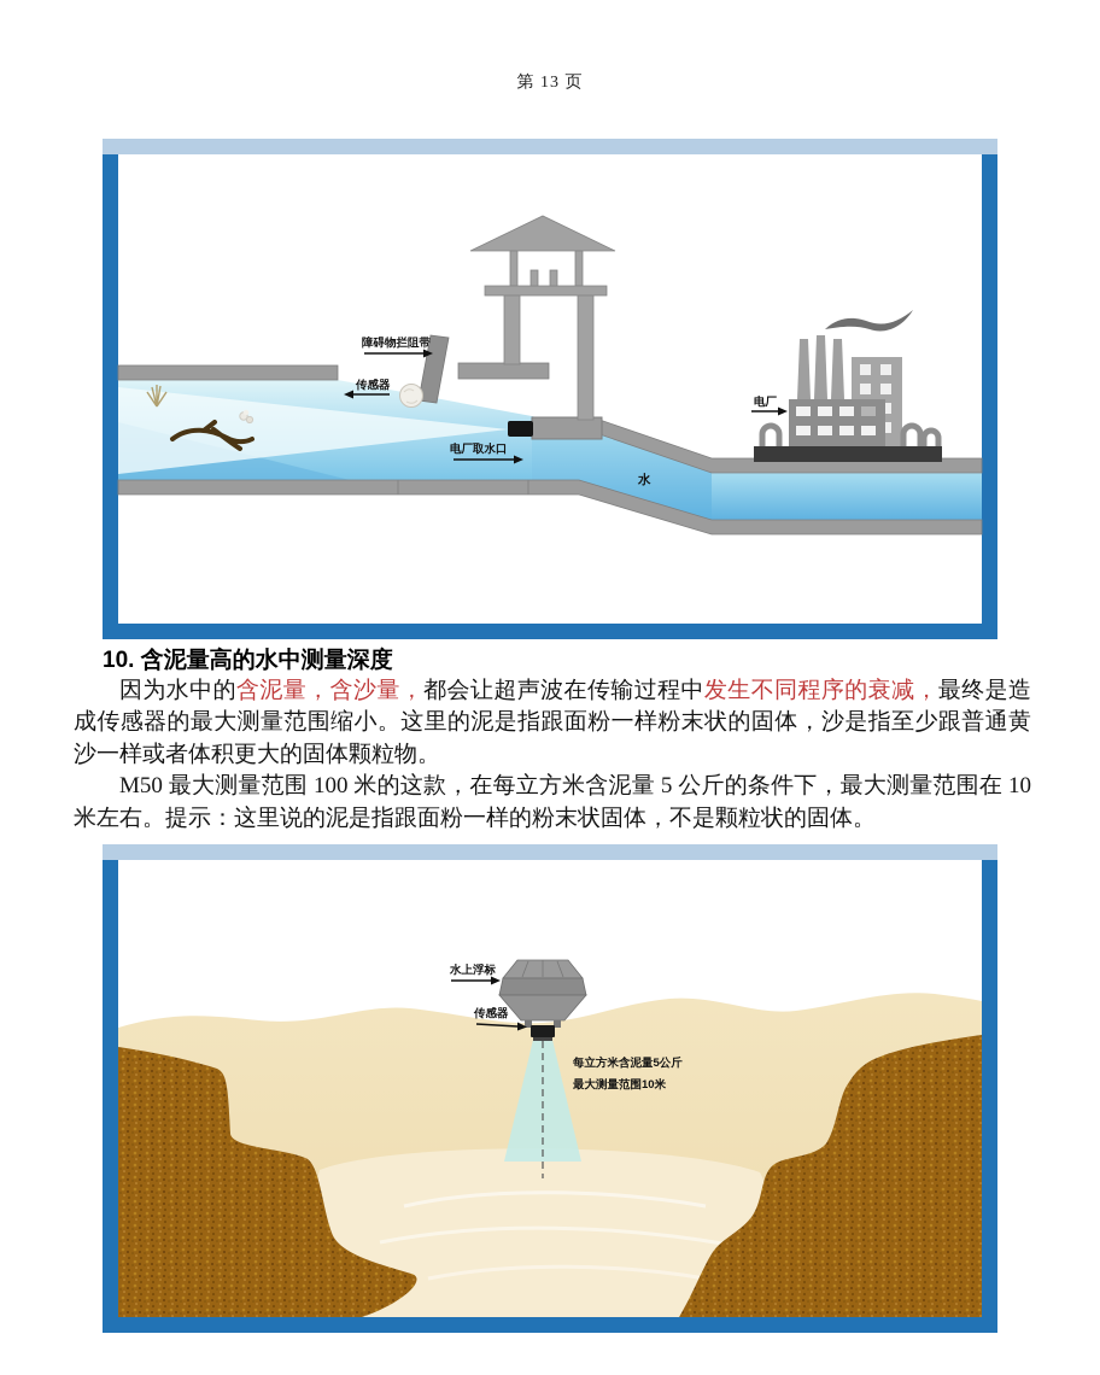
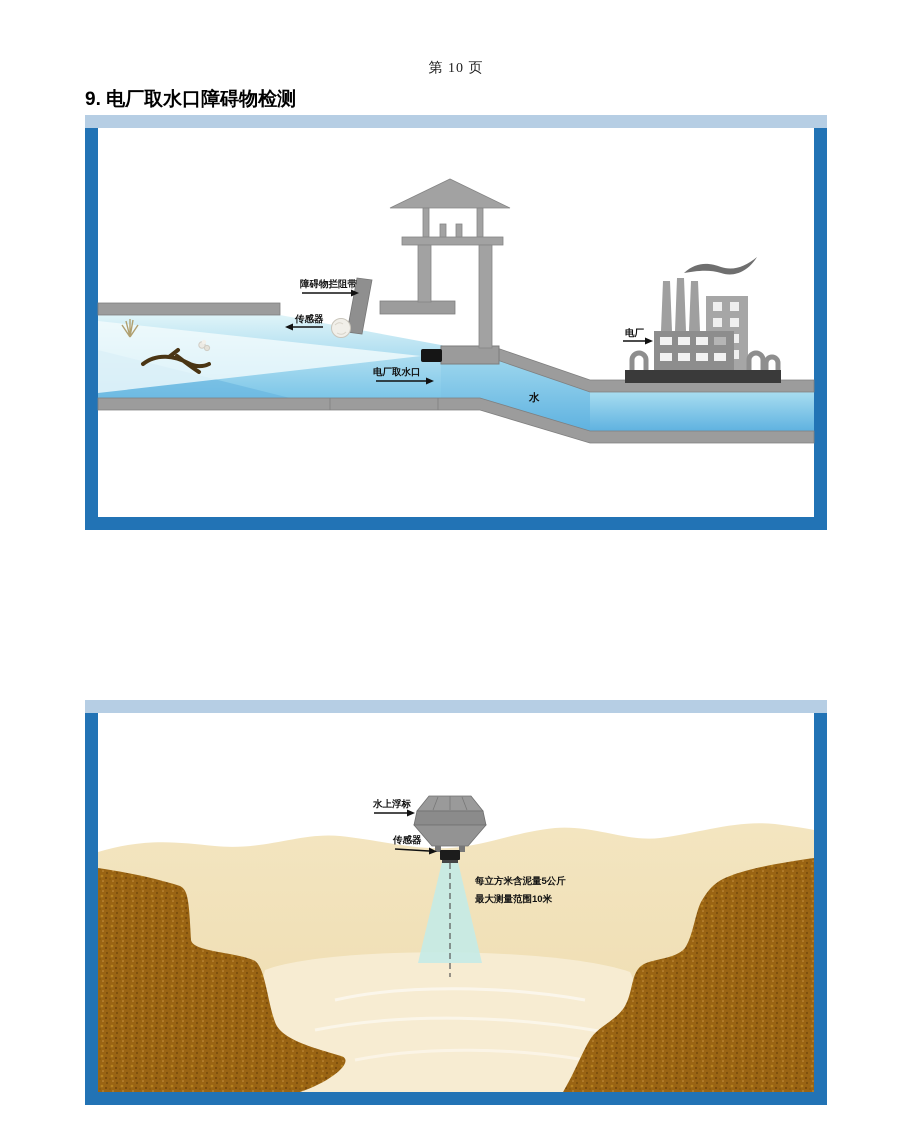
- 第 13 页
+ 第 10 页
+ 9. 电厂取水口障碍物检测
  障碍物拦阻带
  传感器
  电厂取水口
  电厂
  水
- 10. 含泥量高的水中测量深度
- 因为水中的含泥量，含沙量，都会让超声波在传输过程中发生不同程序的衰减，最终是造成传感器的最大测量范围缩小。这里的泥是指跟面粉一样粉末状的固体，沙是指至少跟普通黄沙一样或者体积更大的固体颗粒物。
- M50 最大测量范围 100 米的这款，在每立方米含泥量 5 公斤的条件下，最大测量范围在 10 米左右。提示：这里说的泥是指跟面粉一样的粉末状固体，不是颗粒状的固体。
  水上浮标
  传感器
  每立方米含泥量5公斤
  最大测量范围10米
